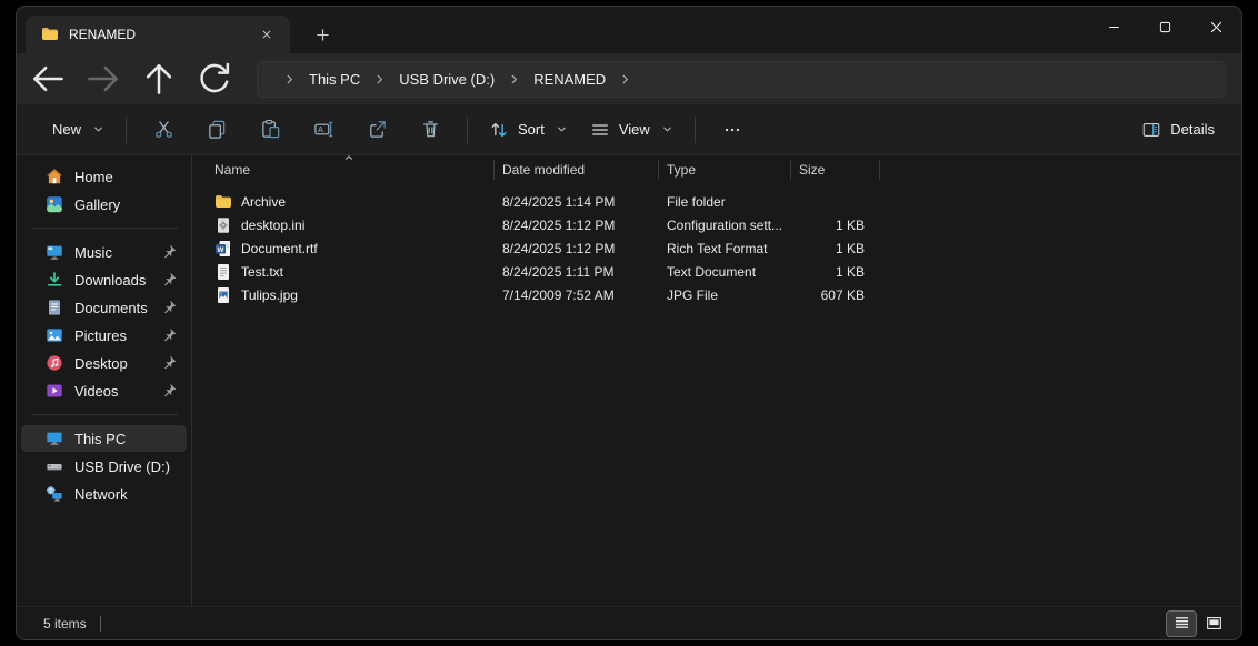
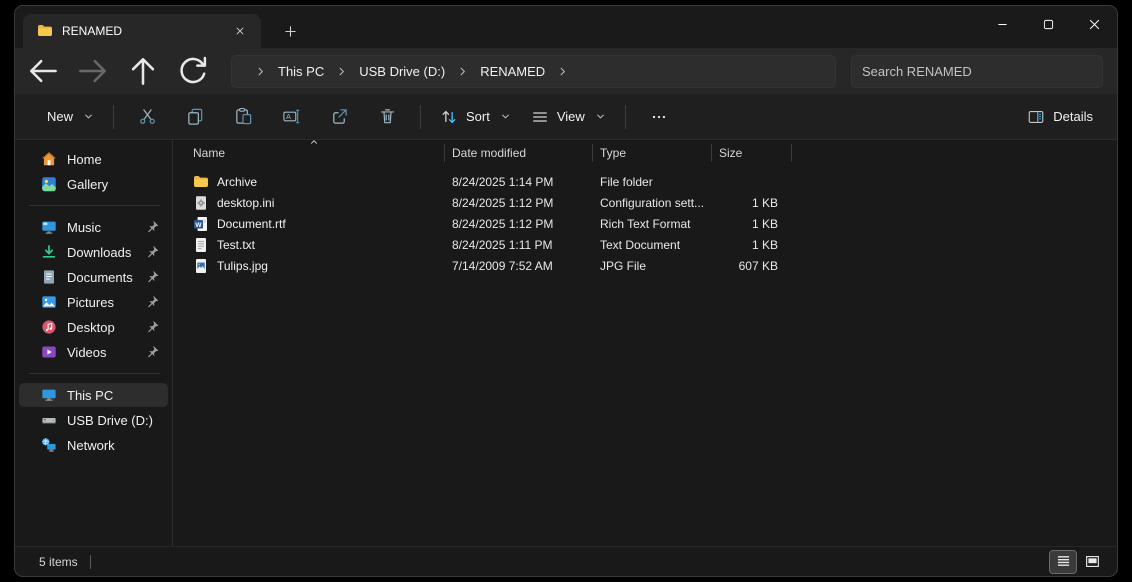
  RENAMED
  This PC
  USB Drive (D:)
  RENAMED
+ Search RENAMED
  New
  A
  Sort
  View
  Details
  Home
  Gallery
  Music
  Downloads
  Documents
  Pictures
  Desktop
  Videos
  This PC
  USB Drive (D:)
  Network
  Name
  Date modified
  Type
  Size
  Archive
  8/24/2025 1:14 PM
  File folder
  desktop.ini
  8/24/2025 1:12 PM
  Configuration sett...
  1 KB
  Document.rtf
  8/24/2025 1:12 PM
  Rich Text Format
  1 KB
  Test.txt
  8/24/2025 1:11 PM
  Text Document
  1 KB
  Tulips.jpg
  7/14/2009 7:52 AM
  JPG File
  607 KB
  5 items
